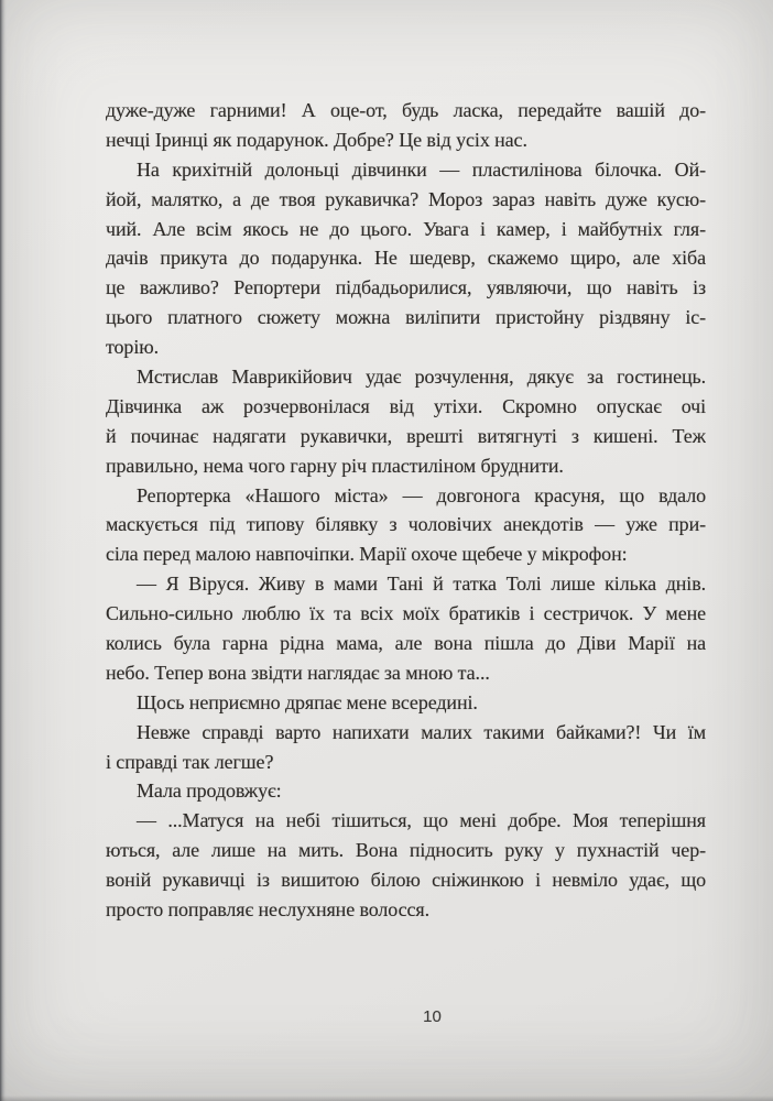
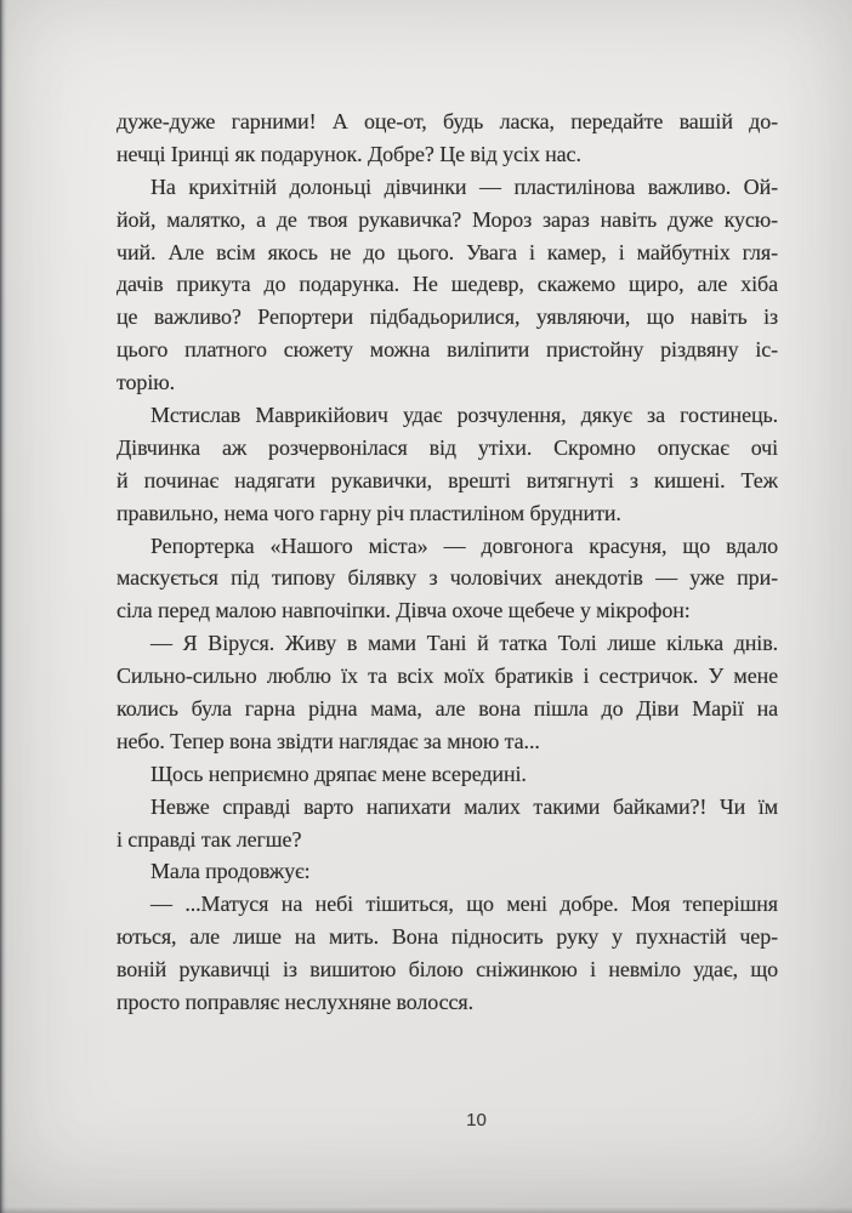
  дуже-дуже гарними! А оце-от, будь ласка, передайте вашій до-
  нечці Іринці як подарунок. Добре? Це від усіх нас.
- На крихітній долоньці дівчинки — пластилінова білочка. Ой-
+ На крихітній долоньці дівчинки — пластилінова важливо. Ой-
  йой, малятко, а де твоя рукавичка? Мороз зараз навіть дуже кусю-
  чий. Але всім якось не до цього. Увага і камер, і майбутніх гля-
  дачів прикута до подарунка. Не шедевр, скажемо щиро, але хіба
  це важливо? Репортери підбадьорилися, уявляючи, що навіть із
  цього платного сюжету можна виліпити пристойну різдвяну іс-
  торію.
  Мстислав Маврикійович удає розчулення, дякує за гостинець.
  Дівчинка аж розчервонілася від утіхи. Скромно опускає очі
  й починає надягати рукавички, врешті витягнуті з кишені. Теж
  правильно, нема чого гарну річ пластиліном бруднити.
  Репортерка «Нашого міста» — довгонога красуня, що вдало
  маскується під типову білявку з чоловічих анекдотів — уже при-
- сіла перед малою навпочіпки. Марії охоче щебече у мікрофон:
+ сіла перед малою навпочіпки. Дівча охоче щебече у мікрофон:
  — Я Віруся. Живу в мами Тані й татка Толі лише кілька днів.
  Сильно-сильно люблю їх та всіх моїх братиків і сестричок. У мене
  колись була гарна рідна мама, але вона пішла до Діви Марії на
  небо. Тепер вона звідти наглядає за мною та...
  Щось неприємно дряпає мене всередині.
  Невже справді варто напихати малих такими байками?! Чи їм
  і справді так легше?
  Мала продовжує:
  — ...Матуся на небі тішиться, що мені добре. Моя теперішня
  ються, але лише на мить. Вона підносить руку у пухнастій чер-
  воній рукавичці із вишитою білою сніжинкою і невміло удає, що
  просто поправляє неслухняне волосся.
  10
